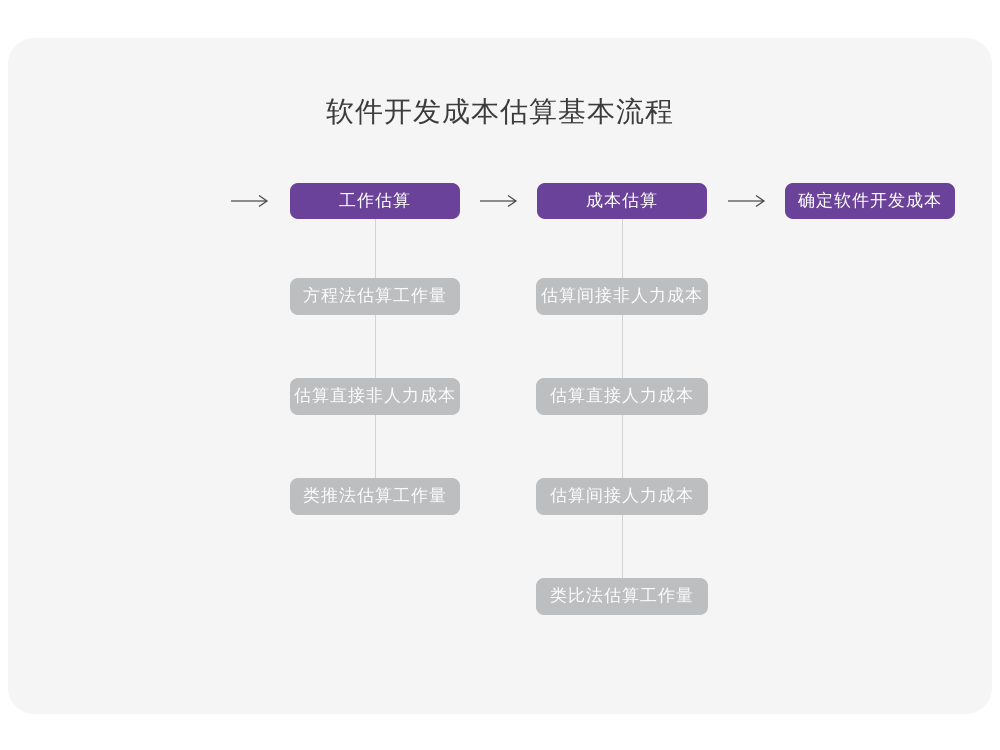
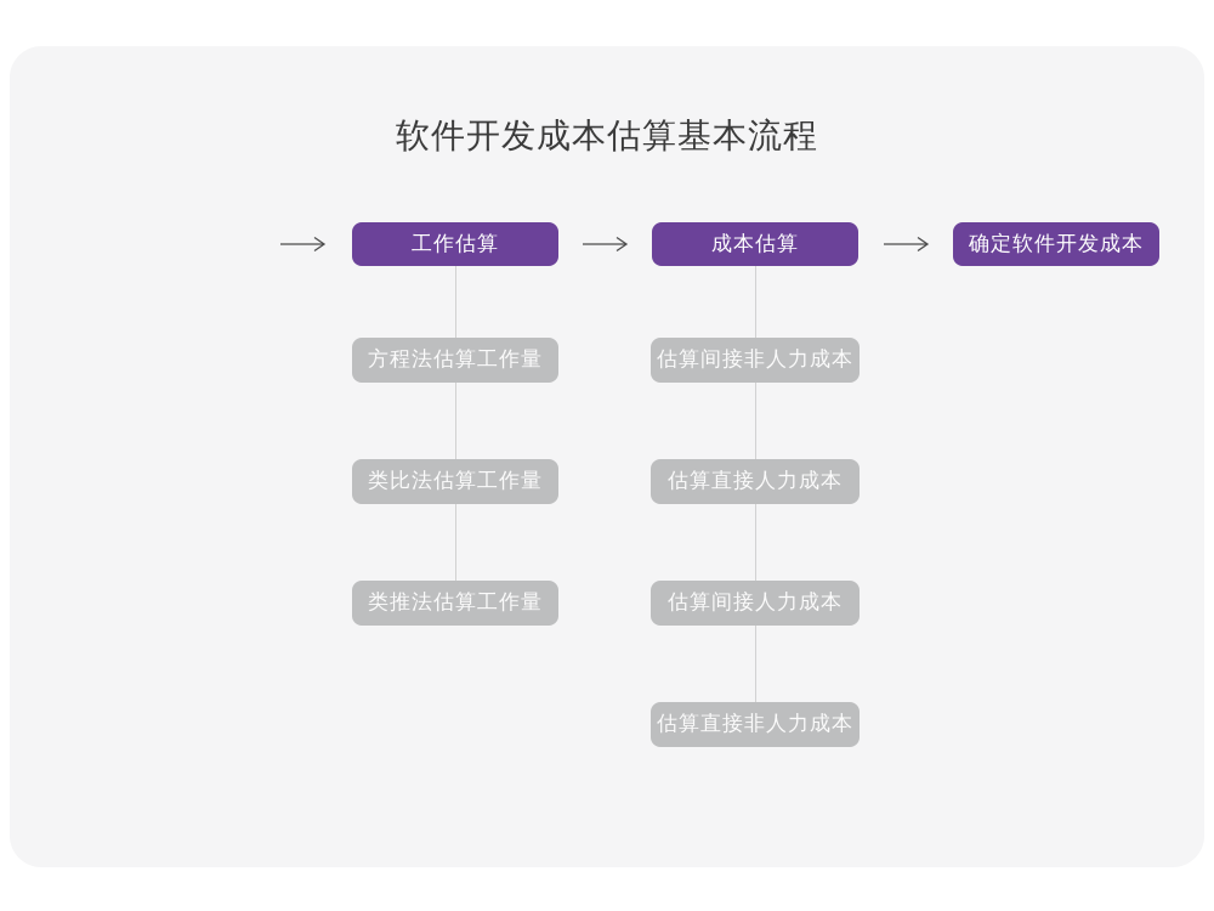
  软件开发成本估算基本流程
  工作估算
  成本估算
  确定软件开发成本
  方程法估算工作量
- 估算直接非人力成本
+ 类比法估算工作量
  类推法估算工作量
  估算间接非人力成本
  估算直接人力成本
  估算间接人力成本
- 类比法估算工作量
+ 估算直接非人力成本
